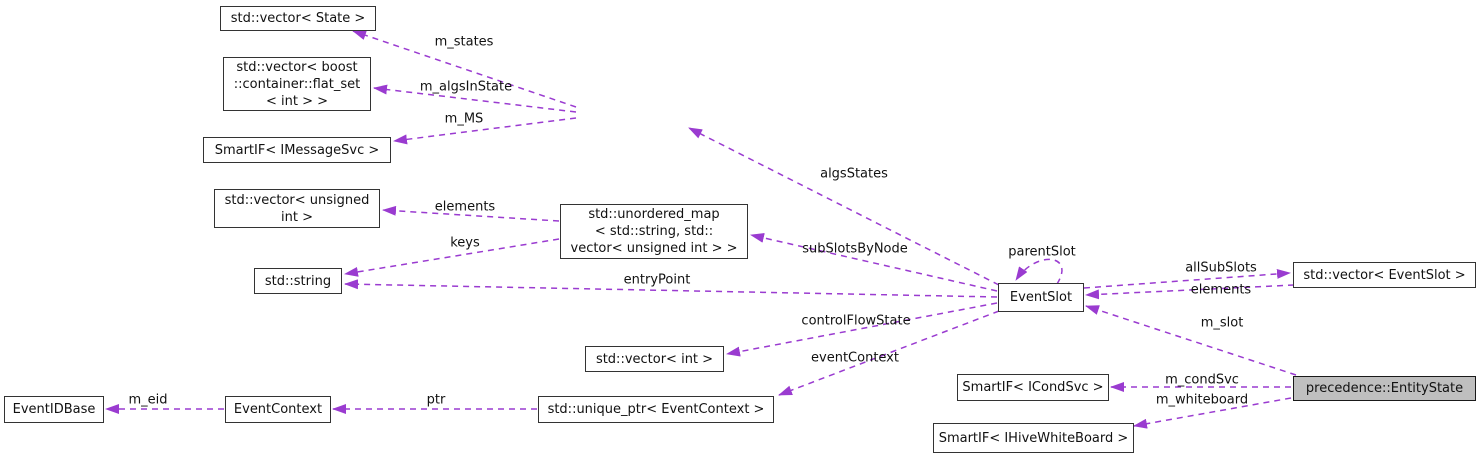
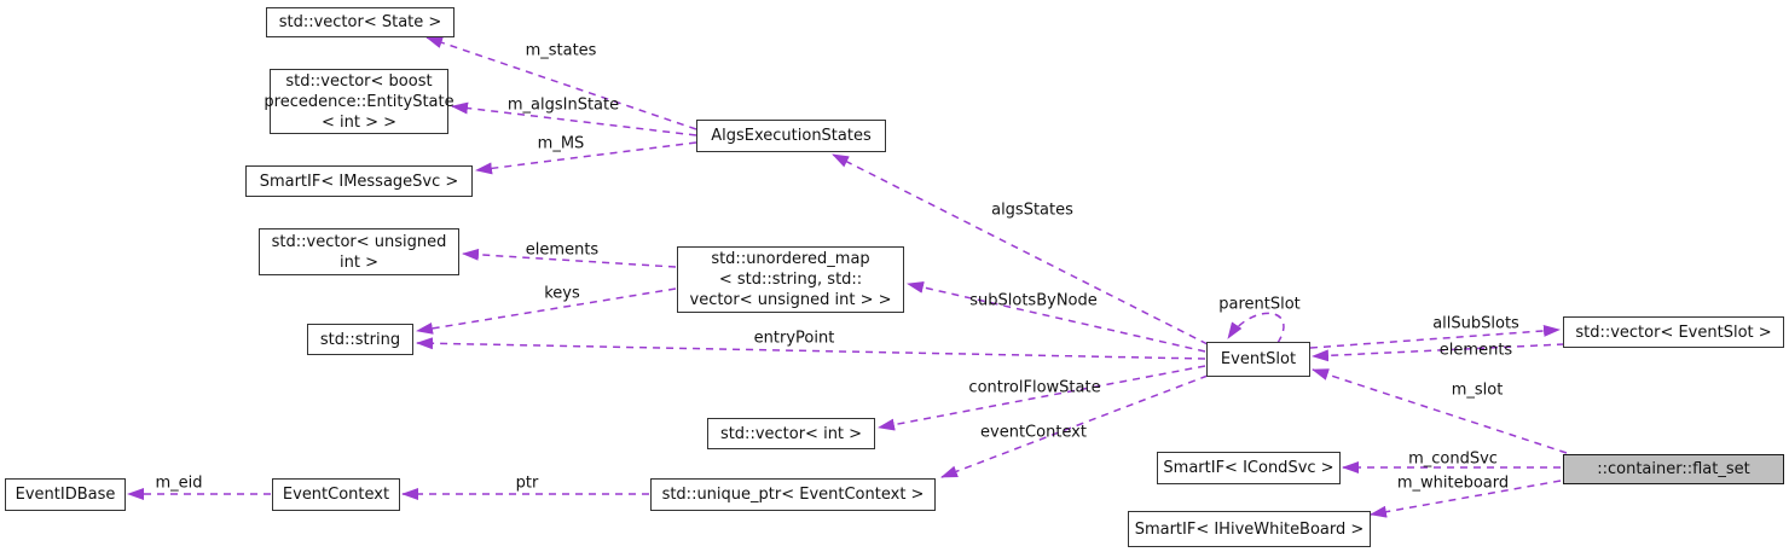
  m_states
  m_algsInState
  m_MS
  algsStates
  elements
  keys
  entryPoint
  subSlotsByNode
  controlFlowState
  eventContext
  parentSlot
  allSubSlots
  elements
  m_slot
  m_eid
  ptr
  m_condSvc
  m_whiteboard
  std::vector< State >
  std::vector< boost
- ::container::flat_set
+ precedence::EntityState
  < int > >
  SmartIF< IMessageSvc >
+ AlgsExecutionStates
  std::vector< unsigned
  int >
  std::string
  std::unordered_map
  < std::string, std::
  vector< unsigned int > >
  std::vector< int >
  EventIDBase
  EventContext
  std::unique_ptr< EventContext >
  EventSlot
  std::vector< EventSlot >
  SmartIF< ICondSvc >
  SmartIF< IHiveWhiteBoard >
- precedence::EntityState
+ ::container::flat_set
